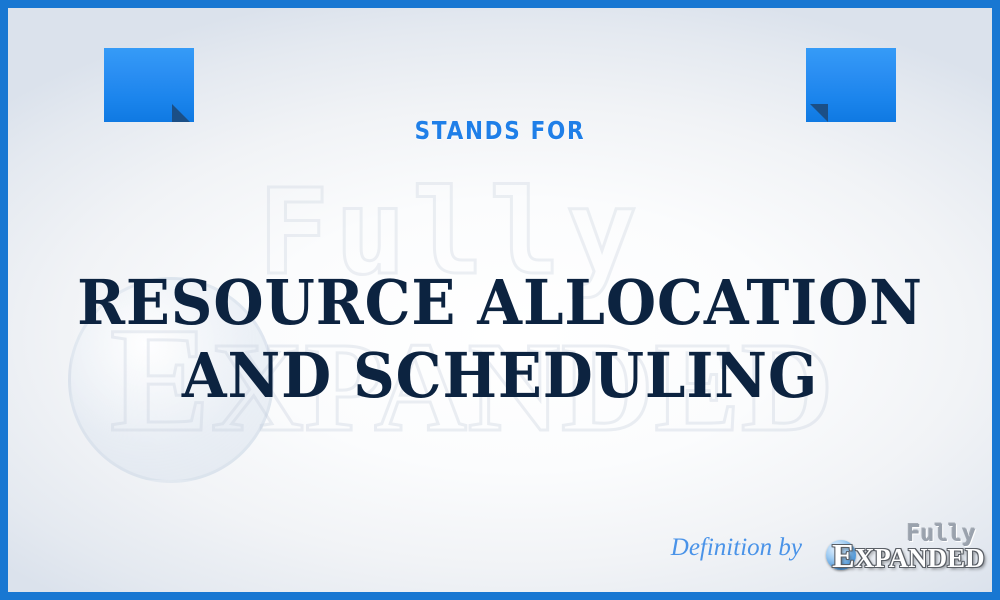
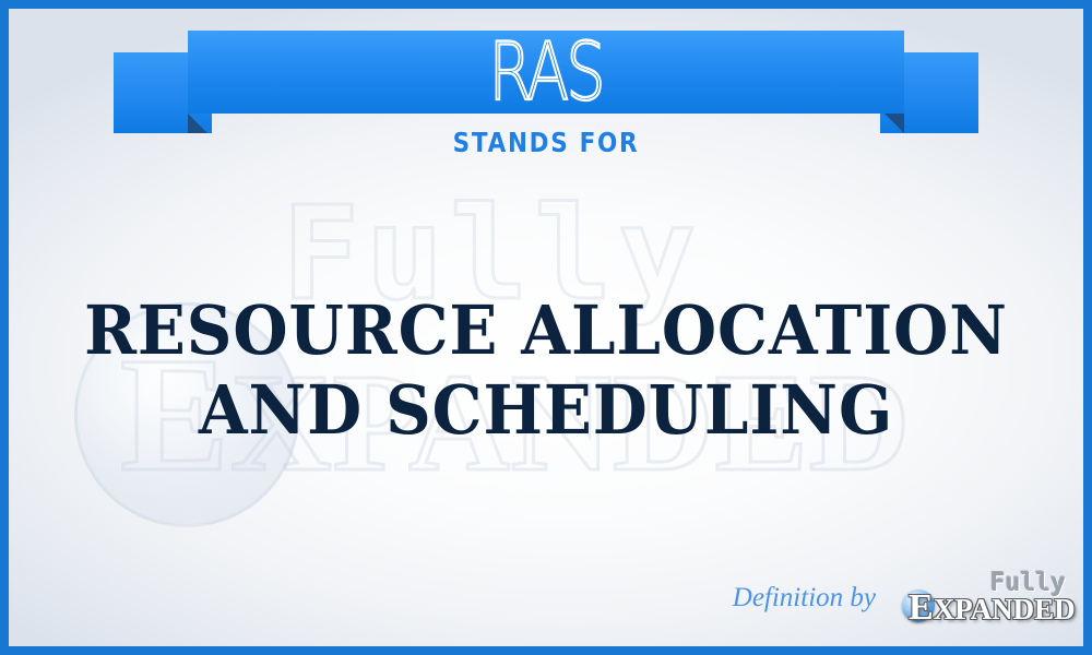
  Fully
  EXPANDED
+ RAS
  STANDS FOR
  RESOURCE ALLOCATION
  AND SCHEDULING
  Definition by
  Fully
  EXPANDED
